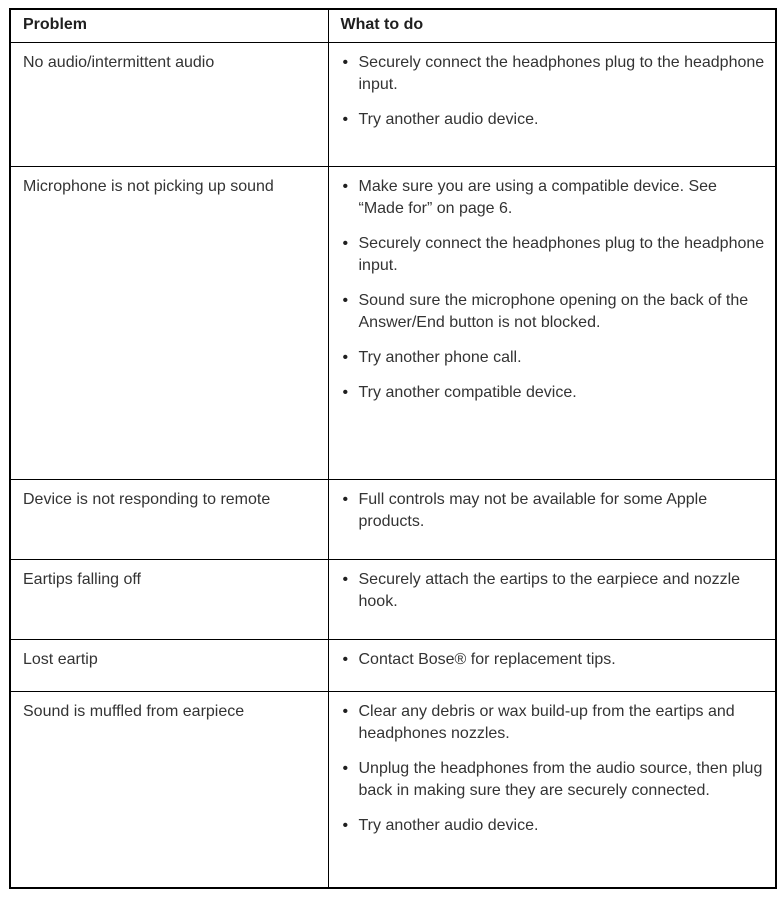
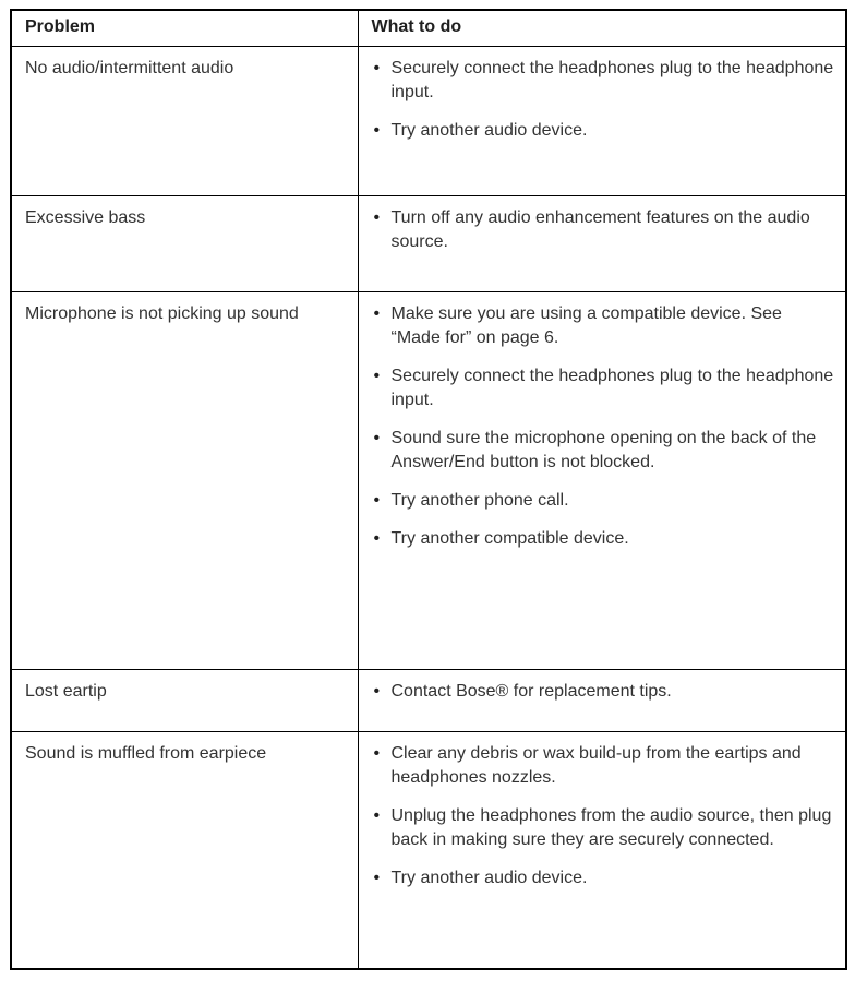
  Problem	What to do
  No audio/intermittent audio	• Securely connect the headphones plug to the headphone input.• Try another audio device.
+ Excessive bass	• Turn off any audio enhancement features on the audio source.
  Microphone is not picking up sound	• Make sure you are using a compatible device. See “Made for” on page 6.• Securely connect the headphones plug to the headphone input.• Sound sure the microphone opening on the back of the Answer/End button is not blocked.• Try another phone call.• Try another compatible device.
- Device is not responding to remote	• Full controls may not be available for some Apple products.
- Eartips falling off	• Securely attach the eartips to the earpiece and nozzle hook.
  Lost eartip	• Contact Bose® for replacement tips.
  Sound is muffled from earpiece	• Clear any debris or wax build-up from the eartips and headphones nozzles.• Unplug the headphones from the audio source, then plug back in making sure they are securely connected.• Try another audio device.
